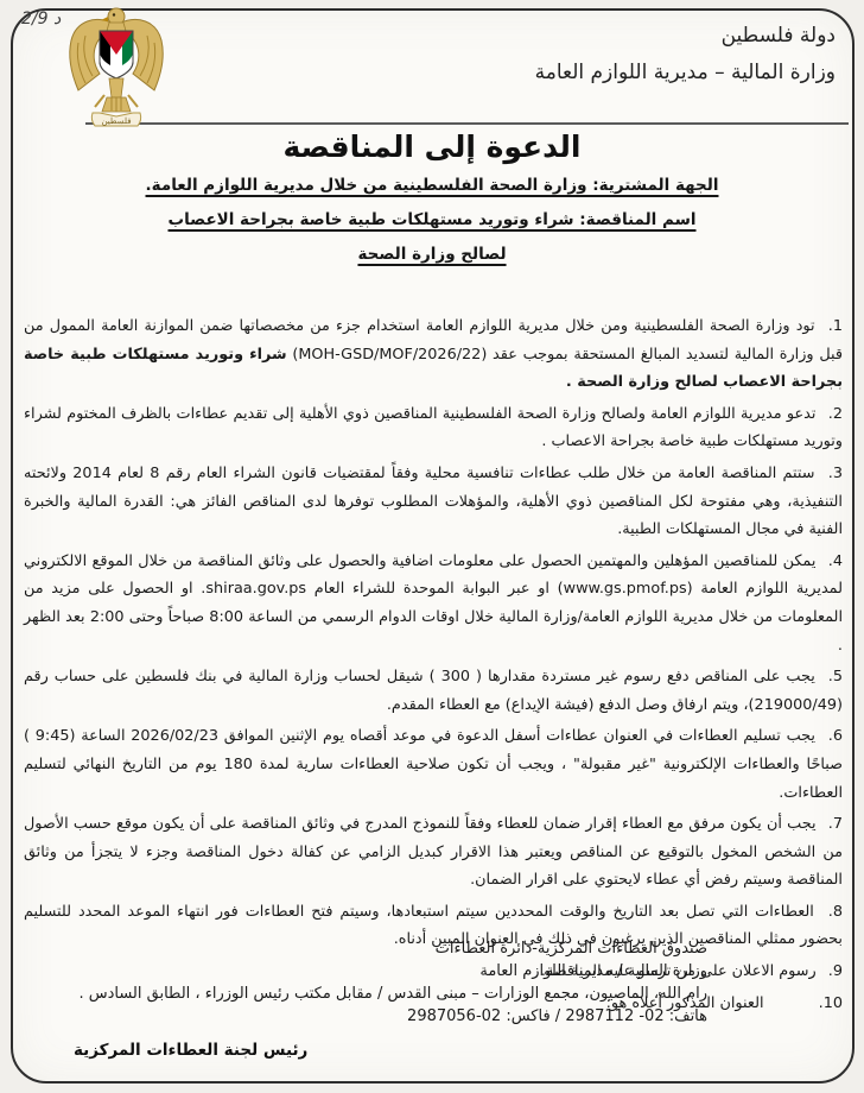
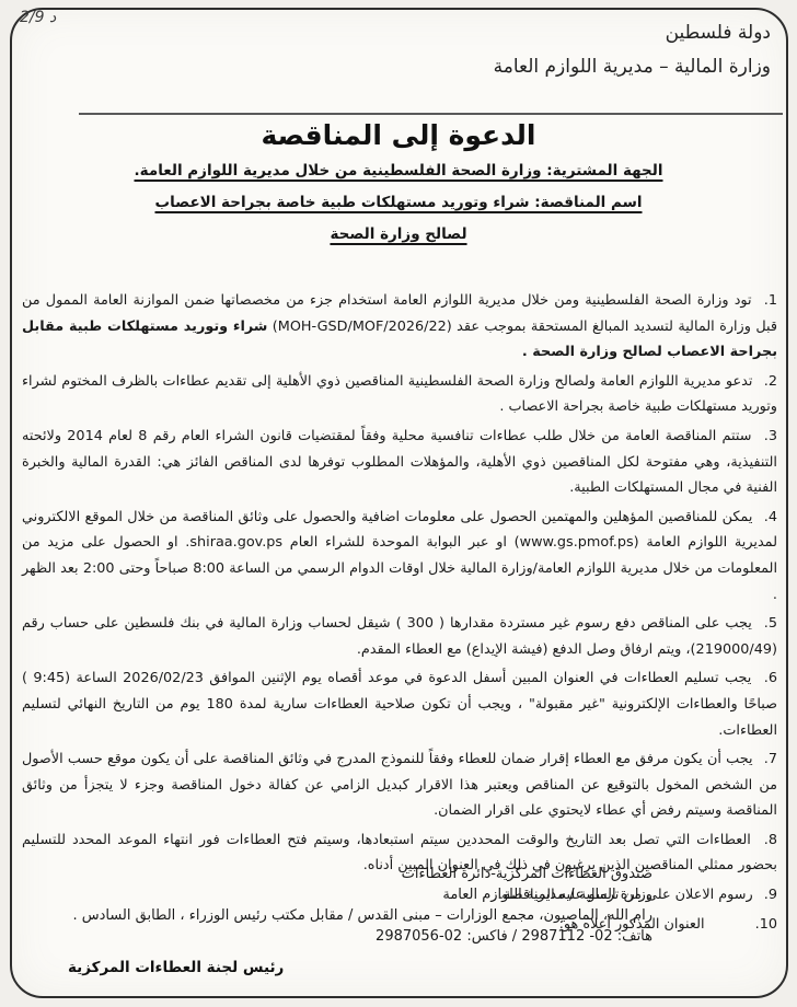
  2/9 د
- فلسطين
  دولة فلسطين
  وزارة المالية – مديرية اللوازم العامة
  الدعوة إلى المناقصة
  الجهة المشترية: وزارة الصحة الفلسطينية من خلال مديرية اللوازم العامة.
  اسم المناقصة: شراء وتوريد مستهلكات طبية خاصة بجراحة الاعصاب
  لصالح وزارة الصحة
- 1. تود وزارة الصحة الفلسطينية ومن خلال مديرية اللوازم العامة استخدام جزء من مخصصاتها ضمن الموازنة العامة الممول من قبل وزارة المالية لتسديد المبالغ المستحقة بموجب عقد (MOH-GSD/MOF/2026/22) شراء وتوريد مستهلكات طبية خاصة بجراحة الاعصاب لصالح وزارة الصحة .
+ 1. تود وزارة الصحة الفلسطينية ومن خلال مديرية اللوازم العامة استخدام جزء من مخصصاتها ضمن الموازنة العامة الممول من قبل وزارة المالية لتسديد المبالغ المستحقة بموجب عقد (MOH-GSD/MOF/2026/22) شراء وتوريد مستهلكات طبية مقابل بجراحة الاعصاب لصالح وزارة الصحة .
  2. تدعو مديرية اللوازم العامة ولصالح وزارة الصحة الفلسطينية المناقصين ذوي الأهلية إلى تقديم عطاءات بالظرف المختوم لشراء وتوريد مستهلكات طبية خاصة بجراحة الاعصاب .
  3. ستتم المناقصة العامة من خلال طلب عطاءات تنافسية محلية وفقاً لمقتضيات قانون الشراء العام رقم 8 لعام 2014 ولائحته التنفيذية، وهي مفتوحة لكل المناقصين ذوي الأهلية، والمؤهلات المطلوب توفرها لدى المناقص الفائز هي: القدرة المالية والخبرة الفنية في مجال المستهلكات الطبية.
  4. يمكن للمناقصين المؤهلين والمهتمين الحصول على معلومات اضافية والحصول على وثائق المناقصة من خلال الموقع الالكتروني لمديرية اللوازم العامة (www.gs.pmof.ps) او عبر البوابة الموحدة للشراء العام shiraa.gov.ps. او الحصول على مزيد من المعلومات من خلال مديرية اللوازم العامة/وزارة المالية خلال اوقات الدوام الرسمي من الساعة 8:00 صباحاً وحتى 2:00 بعد الظهر .
  5. يجب على المناقص دفع رسوم غير مستردة مقدارها ( 300 ) شيقل لحساب وزارة المالية في بنك فلسطين على حساب رقم (219000/49)، ويتم ارفاق وصل الدفع (فيشة الإيداع) مع العطاء المقدم.
- 6. يجب تسليم العطاءات في العنوان عطاءات أسفل الدعوة في موعد أقصاه يوم الإثنين الموافق 2026/02/23 الساعة (9:45 ) صباحًا والعطاءات الإلكترونية "غير مقبولة" ، ويجب أن تكون صلاحية العطاءات سارية لمدة 180 يوم من التاريخ النهائي لتسليم العطاءات.
+ 6. يجب تسليم العطاءات في العنوان المبين أسفل الدعوة في موعد أقصاه يوم الإثنين الموافق 2026/02/23 الساعة (9:45 ) صباحًا والعطاءات الإلكترونية "غير مقبولة" ، ويجب أن تكون صلاحية العطاءات سارية لمدة 180 يوم من التاريخ النهائي لتسليم العطاءات.
  7. يجب أن يكون مرفق مع العطاء إقرار ضمان للعطاء وفقاً للنموذج المدرج في وثائق المناقصة على أن يكون موقع حسب الأصول من الشخص المخول بالتوقيع عن المناقص ويعتبر هذا الاقرار كبديل الزامي عن كفالة دخول المناقصة وجزء لا يتجزأ من وثائق المناقصة وسيتم رفض أي عطاء لايحتوي على اقرار الضمان.
  8. العطاءات التي تصل بعد التاريخ والوقت المحددين سيتم استبعادها، وسيتم فتح العطاءات فور انتهاء الموعد المحدد للتسليم بحضور ممثلي المناقصين الذين يرغبون في ذلك في العنوان المبين أدناه.
  9. رسوم الاعلان على من ترسو عليه المناقصة.
  10. العنوان المذكور أعلاه هو:
  صندوق العطاءات المركزية-دائرة العطاءات
  وزارة المالية / مديرية اللوازم العامة
  رام الله، الماصيون، مجمع الوزارات – مبنى القدس / مقابل مكتب رئيس الوزراء ، الطابق السادس .
  هاتف: 02- 2987112 / فاكس: 02-2987056
  رئيس لجنة العطاءات المركزية
